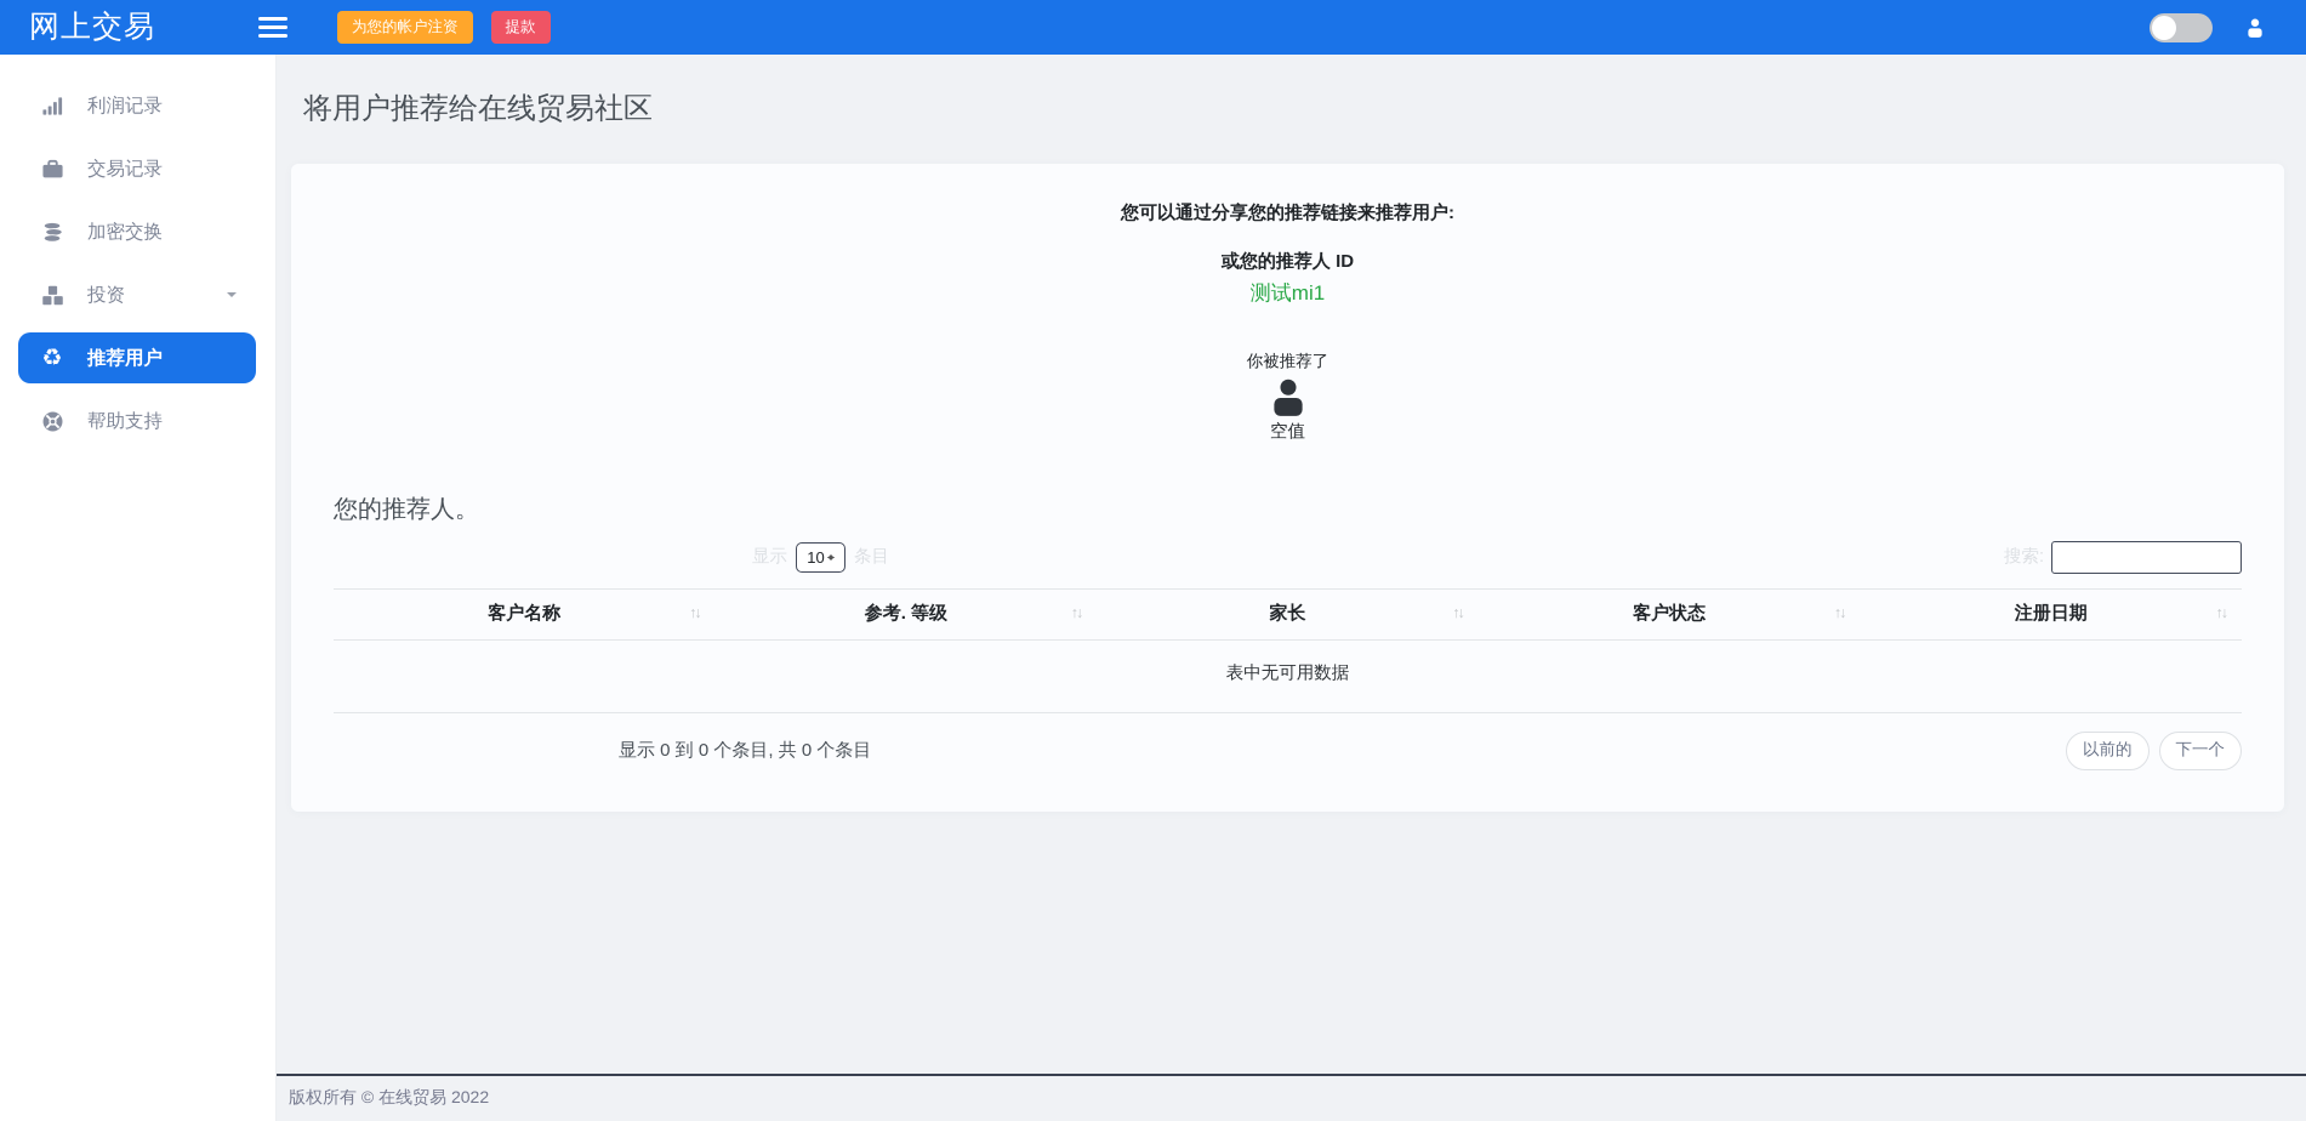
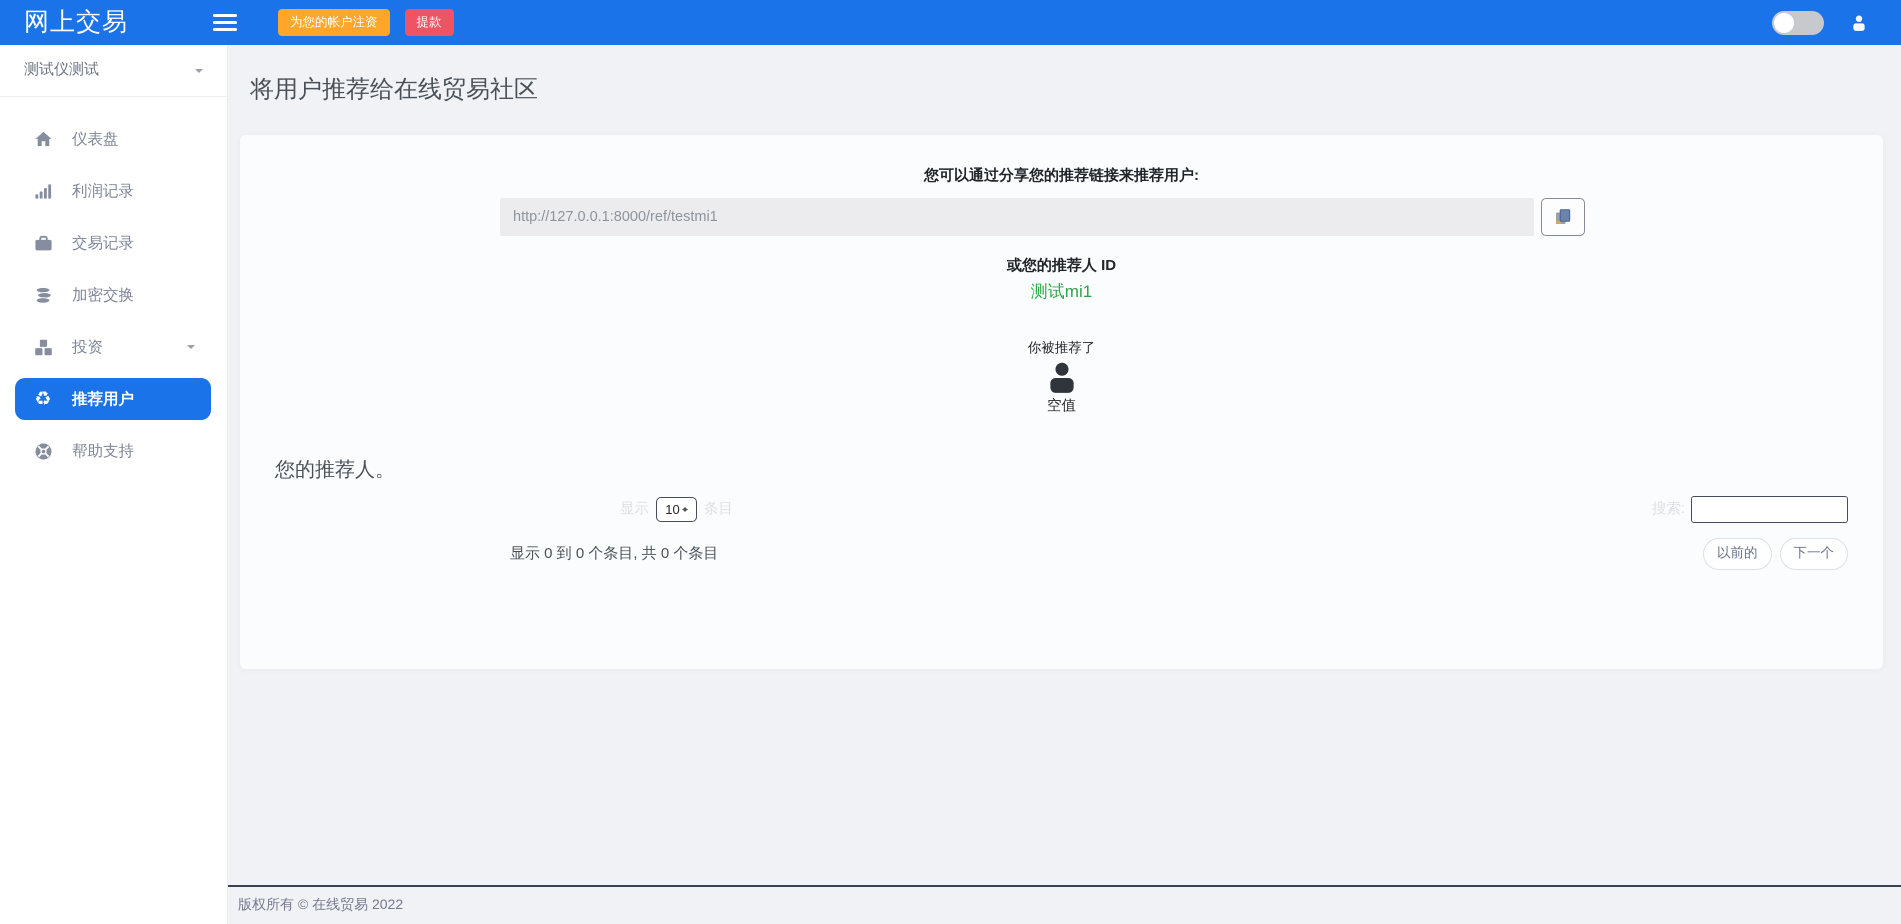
  网上交易
  为您的帐户注资
  提款
+ 测试仪测试
+ 仪表盘
  利润记录
  交易记录
  加密交换
  投资
  ♻
  推荐用户
  帮助支持
  将用户推荐给在线贸易社区
  您可以通过分享您的推荐链接来推荐用户:
+ http://127.0.0.1:8000/ref/testmi1
  或您的推荐人 ID
  测试mi1
  你被推荐了
  空值
  您的推荐人。
  显示
  10
  条目
  搜索:
- 客户名称 ↑↓	参考. 等级 ↑↓	家长 ↑↓	客户状态 ↑↓	注册日期 ↑↓
- 表中无可用数据
  显示 0 到 0 个条目, 共 0 个条目
  以前的
  下一个
  版权所有 © 在线贸易 2022
